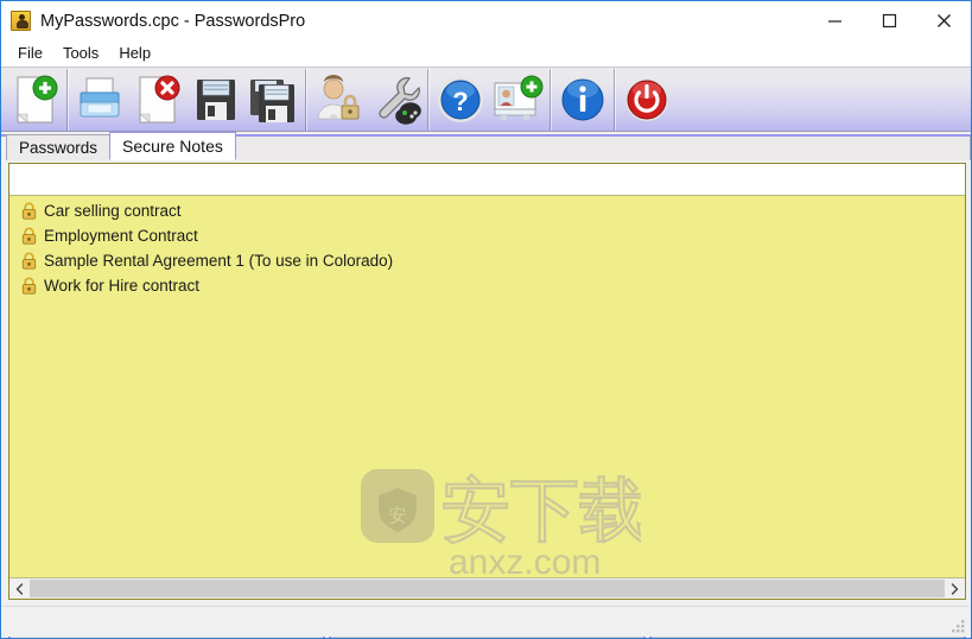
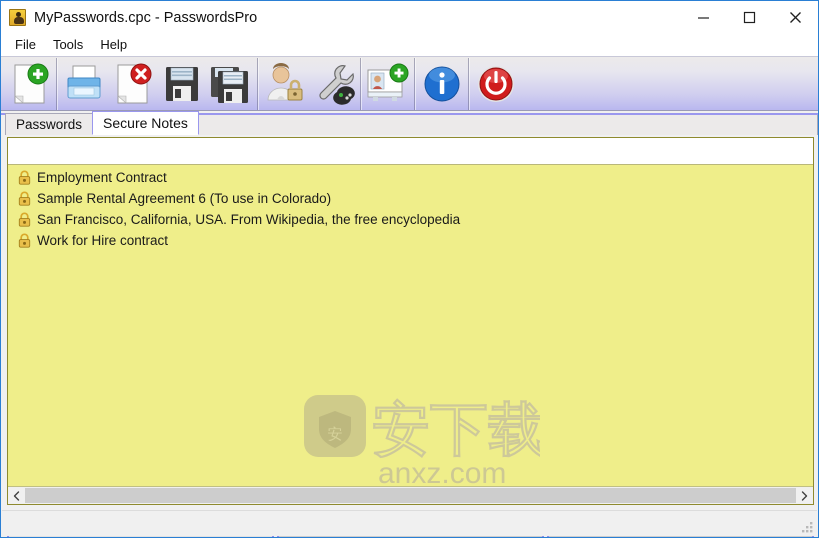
  MyPasswords.cpc - PasswordsPro
  File
  Tools
  Help
- ?
  Passwords
  Secure Notes
- Car selling contract
  Employment Contract
- Sample Rental Agreement 1 (To use in Colorado)
+ Sample Rental Agreement 6 (To use in Colorado)
+ San Francisco, California, USA. From Wikipedia, the free encyclopedia
  Work for Hire contract
  安
  安下载
  anxz.com
